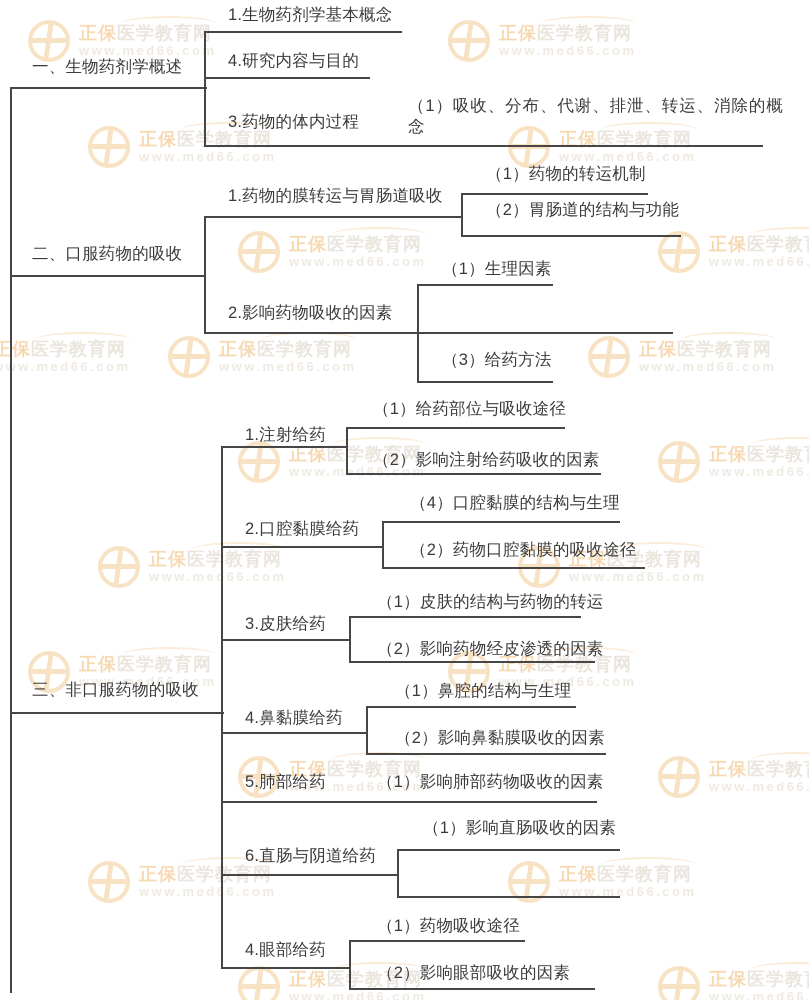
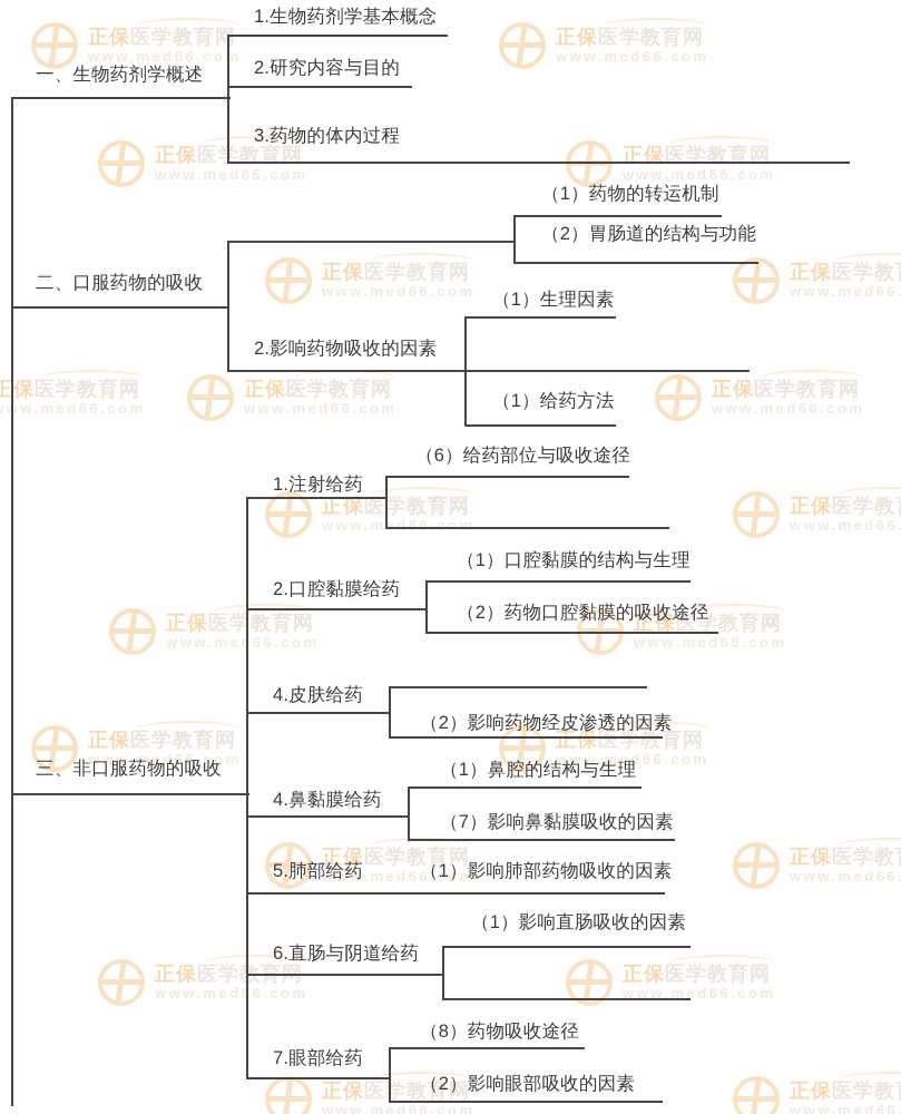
  正保医学教
  正保医学教育网
  www.med66.com
  正保医学教育网
  www.med66.com
  www.med6.com
  正保医学教
  正保医学教育网
  www.med66.com
  正保医学教育网
  www.med66.com
  正保医学教育网
  www.med66.com
  正保医学教育网
  www.med66.com
  正保医学教育网
  www.me66.com
  正保医学教
  正保医学教育网
  www.med66.com
  正保医学教育网
  www.med66.com
  正保医学教育网
  www.med66.com
  正保医学教育网
  w.med66.com
  正保医学教
  正保医学教育网
  www.med66.com
  正保医学教育网
  www.med66.com
  正保医教育网
  www.med66.com
  正保医学教育网
  www.med66.com
  正保医学教育网
  www.med66.com
  一、生物药剂学概述
  1.生物药剂学基本概念
- 4.研究内容与目的
+ 2.研究内容与目的
  3.药物的体内过程
- （1）吸收、分布、代谢、排泄、转运、消除的概念
  二、口服药物的吸收
- 1.药物的膜转运与胃肠道吸收
  （1）药物的转运机制
  （2）胃肠道的结构与功能
  2.影响药物吸收的因素
  （1）生理因素
- （3）给药方法
+ （1）给药方法
  三、非口服药物的吸收
  1.注射给药
- （1）给药部位与吸收途径
+ （6）给药部位与吸收途径
- （2）影响注射给药吸收的因素
  2.口腔黏膜给药
- （4）口腔黏膜的结构与生理
+ （1）口腔黏膜的结构与生理
  （2）药物口腔黏膜的吸收途径
- 3.皮肤给药
+ 4.皮肤给药
- （1）皮肤的结构与药物的转运
  （2）影响药物经皮渗透的因素
  4.鼻黏膜给药
  （1）鼻腔的结构与生理
- （2）影响鼻黏膜吸收的因素
+ （7）影响鼻黏膜吸收的因素
  5.肺部给药
  （1）影响肺部药物吸收的因素
  6.直肠与阴道给药
  （1）影响直肠吸收的因素
- 4.眼部给药
+ 7.眼部给药
- （1）药物吸收途径
+ （8）药物吸收途径
  （2）影响眼部吸收的因素
